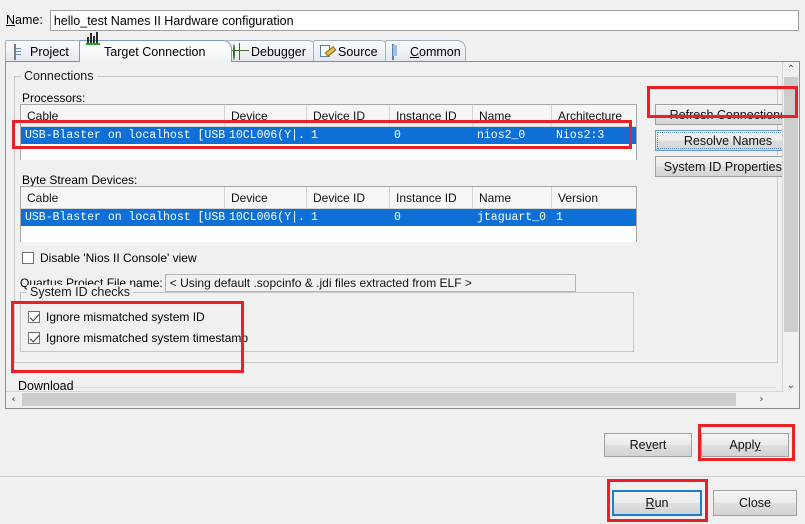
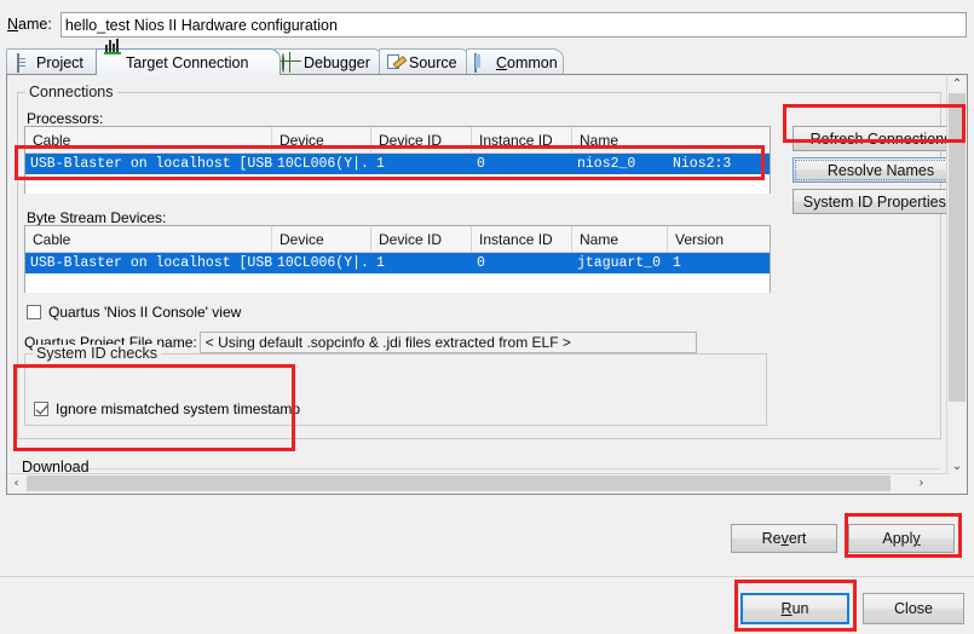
  Name:
- hello_test Names II Hardware configuration
+ hello_test Nios II Hardware configuration
  Project
  Target Connection
  Debugger
  Source
  Common
  Connections
  Processors:
  Cable
  Device
  Device ID
  Instance ID
  Name
- Architecture
  USB-Blaster on localhost [USB
  10CL006(Y|.
  1
  0
  nios2_0
  Nios2:3
  Byte Stream Devices:
  Cable
  Device
  Device ID
  Instance ID
  Name
  Version
  USB-Blaster on localhost [USB
  10CL006(Y|.
  1
  0
  jtaguart_0
  1
- Disable 'Nios II Console' view
+ Quartus 'Nios II Console' view
  Quartus Project File name:
  < Using default .sopcinfo & .jdi files extracted from ELF >
  Refresh Connection
  Resolve Names
  System ID Properties
  System ID checks
- Ignore mismatched system ID
  Ignore mismatched system timestamp
  Download
  ⌃
  ⌄
  ‹
  ›
  Revert
  Apply
  Run
  Close
